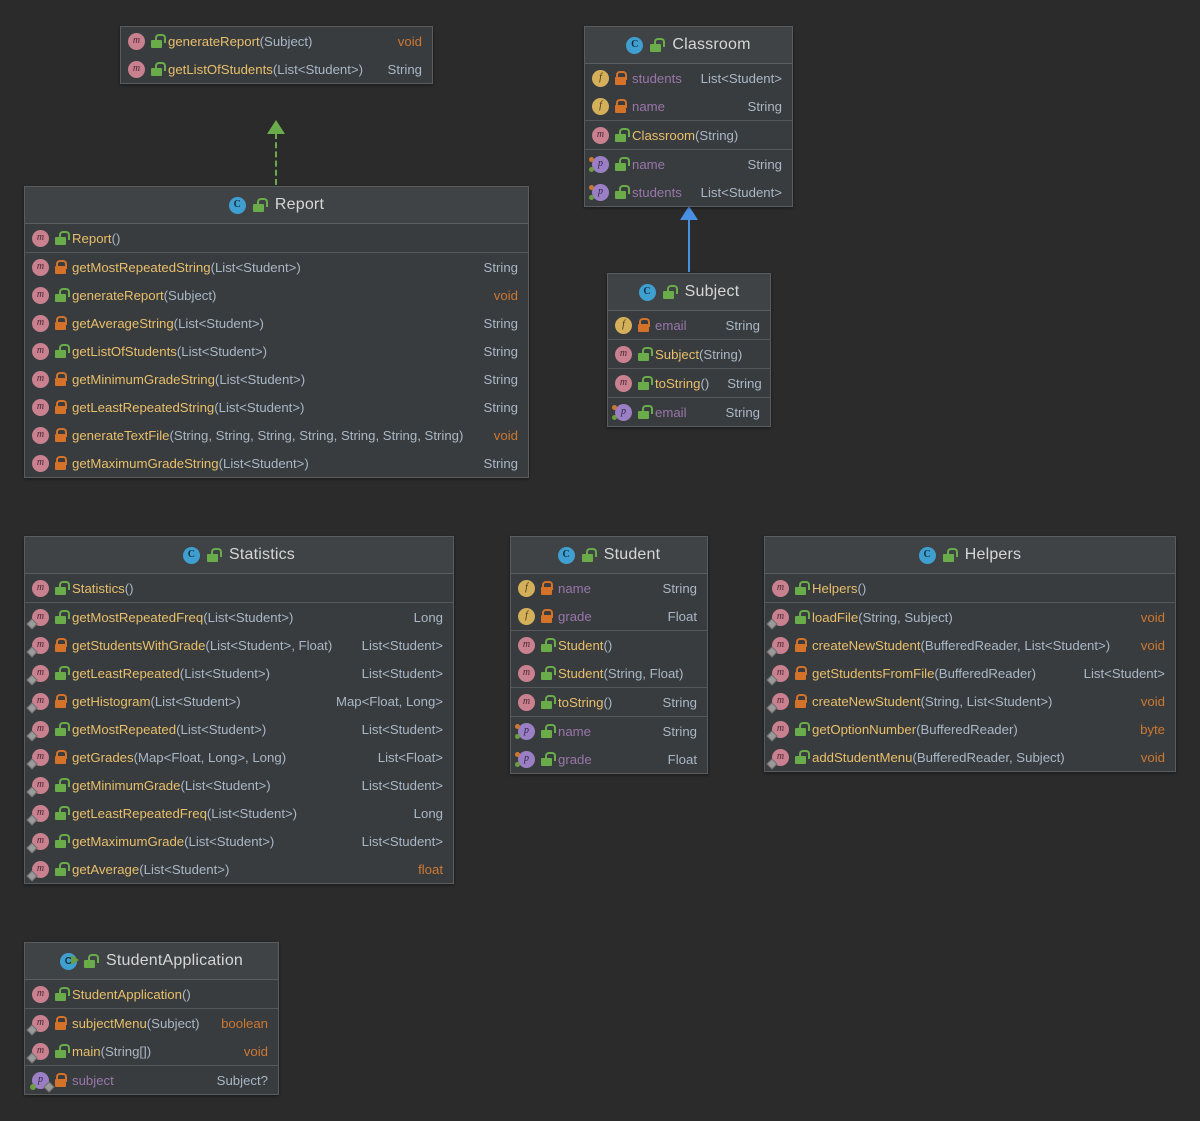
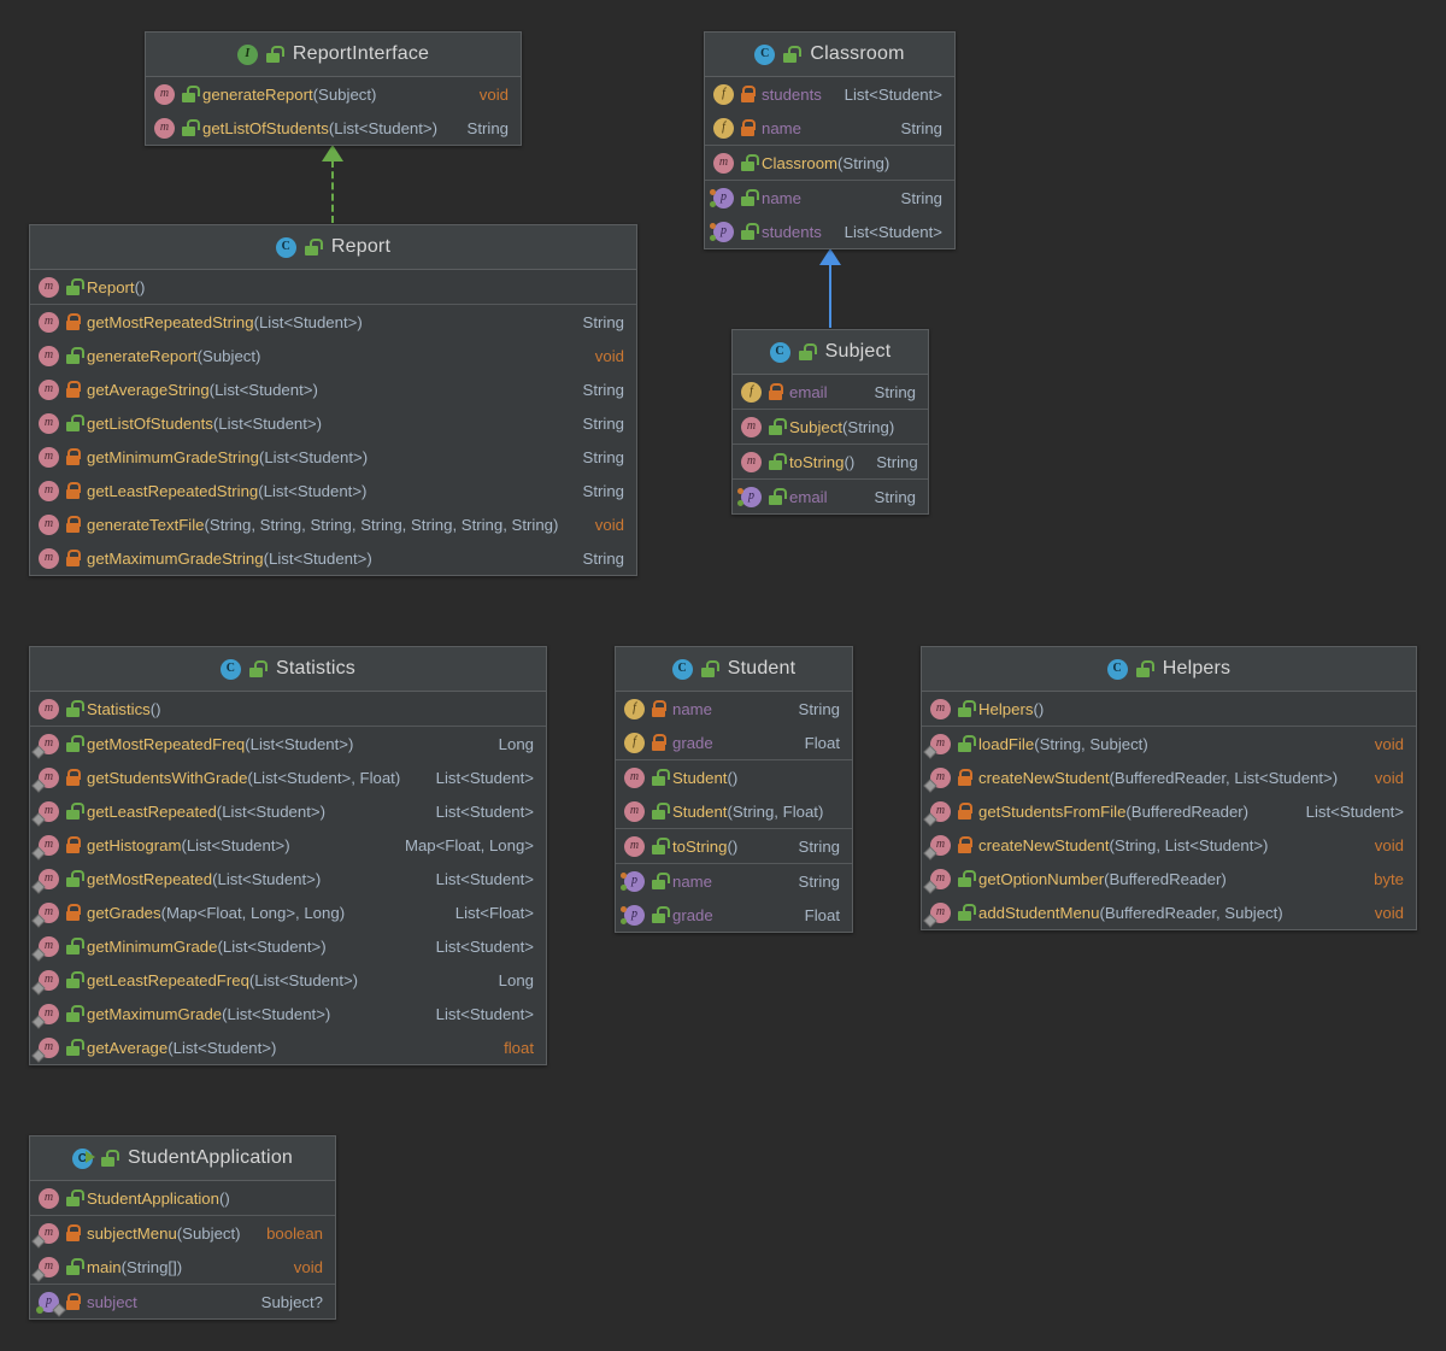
+ I
+ ReportInterface
  m
  generateReport(Subject)
  void
  m
  getListOfStudents(List<Student>)
  String
  C
  Report
  m
  Report()
  m
  getMostRepeatedString(List<Student>)
  String
  m
  generateReport(Subject)
  void
  m
  getAverageString(List<Student>)
  String
  m
  getListOfStudents(List<Student>)
  String
  m
  getMinimumGradeString(List<Student>)
  String
  m
  getLeastRepeatedString(List<Student>)
  String
  m
  generateTextFile(String, String, String, String, String, String, String)
  void
  m
  getMaximumGradeString(List<Student>)
  String
  C
  Classroom
  f
  students
  List<Student>
  f
  name
  String
  m
  Classroom(String)
  p
  name
  String
  p
  students
  List<Student>
  C
  Subject
  f
  email
  String
  m
  Subject(String)
  m
  toString()
  String
  p
  email
  String
  C
  Statistics
  m
  Statistics()
  m
  getMostRepeatedFreq(List<Student>)
  Long
  m
  getStudentsWithGrade(List<Student>, Float)
  List<Student>
  m
  getLeastRepeated(List<Student>)
  List<Student>
  m
  getHistogram(List<Student>)
  Map<Float, Long>
  m
  getMostRepeated(List<Student>)
  List<Student>
  m
  getGrades(Map<Float, Long>, Long)
  List<Float>
  m
  getMinimumGrade(List<Student>)
  List<Student>
  m
  getLeastRepeatedFreq(List<Student>)
  Long
  m
  getMaximumGrade(List<Student>)
  List<Student>
  m
  getAverage(List<Student>)
  float
  C
  Student
  f
  name
  String
  f
  grade
  Float
  m
  Student()
  m
  Student(String, Float)
  m
  toString()
  String
  p
  name
  String
  p
  grade
  Float
  C
  Helpers
  m
  Helpers()
  m
  loadFile(String, Subject)
  void
  m
  createNewStudent(BufferedReader, List<Student>)
  void
  m
  getStudentsFromFile(BufferedReader)
  List<Student>
  m
  createNewStudent(String, List<Student>)
  void
  m
  getOptionNumber(BufferedReader)
  byte
  m
  addStudentMenu(BufferedReader, Subject)
  void
  C
  StudentApplication
  m
  StudentApplication()
  m
  subjectMenu(Subject)
  boolean
  m
  main(String[])
  void
  p
  subject
  Subject?
